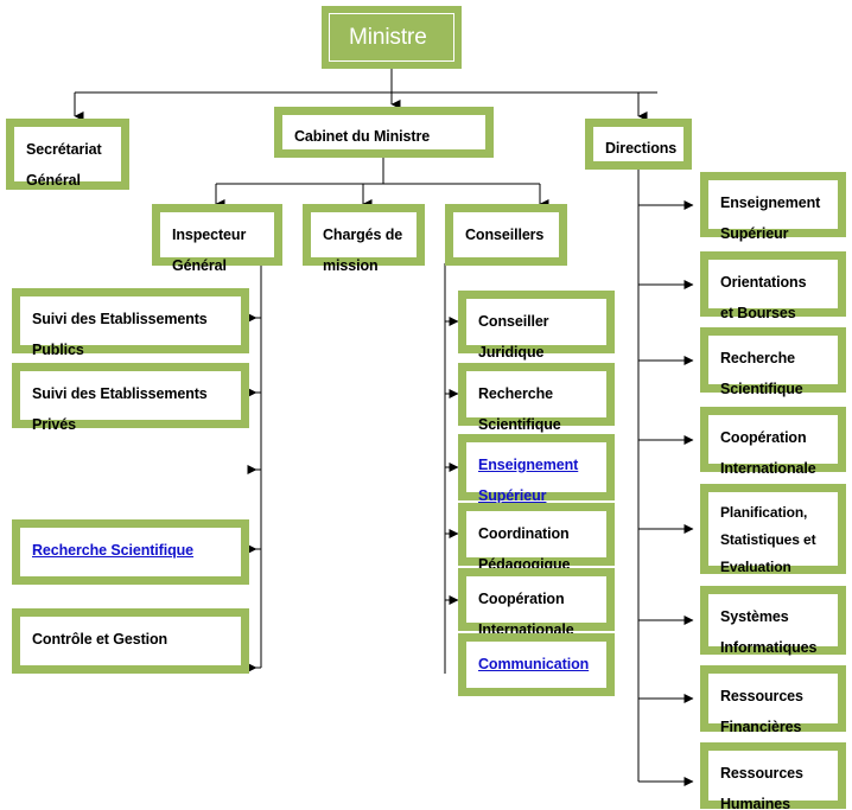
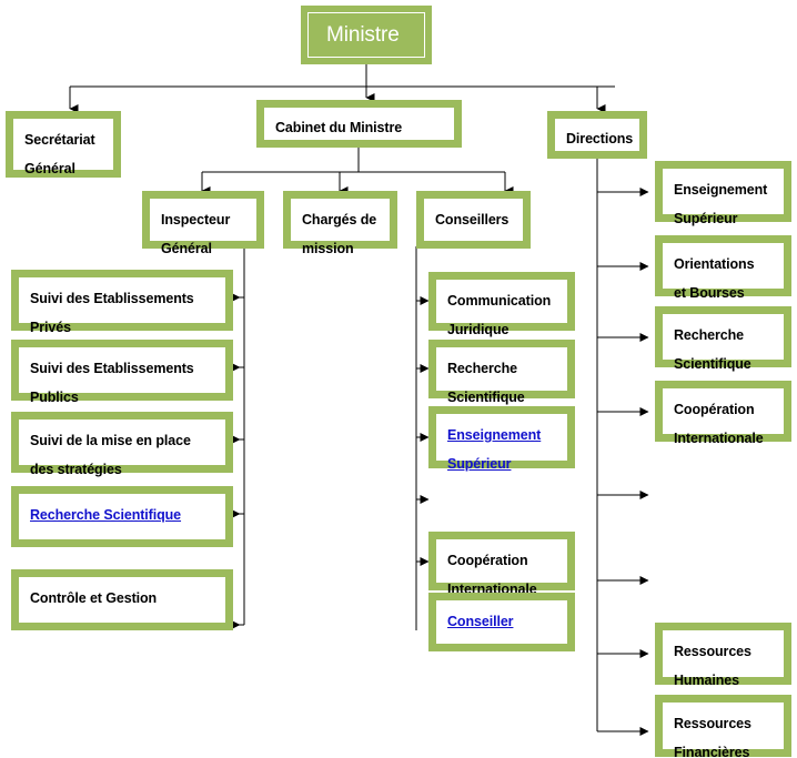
  Ministre
  Secrétariat
  Général
  Cabinet du Ministre
  Directions
  Inspecteur
  Général
  Chargés de
  mission
  Conseillers
  Suivi des Etablissements
- Publics
+ Privés
  Suivi des Etablissements
- Privés
+ Publics
+ Suivi de la mise en place
+ des stratégies
  Recherche Scientifique
  Contrôle et Gestion
- Conseiller
+ Communication
  Juridique
  Recherche
  Scientifique
  Enseignement
  Supérieur
- Coordination
- Pédagogique
  Coopération
  Internationale
- Communication
+ Conseiller
  Enseignement
  Supérieur
  Orientations
  et Bourses
  Recherche
  Scientifique
  Coopération
  Internationale
- Planification,
- Statistiques et
- Evaluation
- Systèmes
- Informatiques
  Ressources
- Financières
+ Humaines
  Ressources
- Humaines
+ Financières
